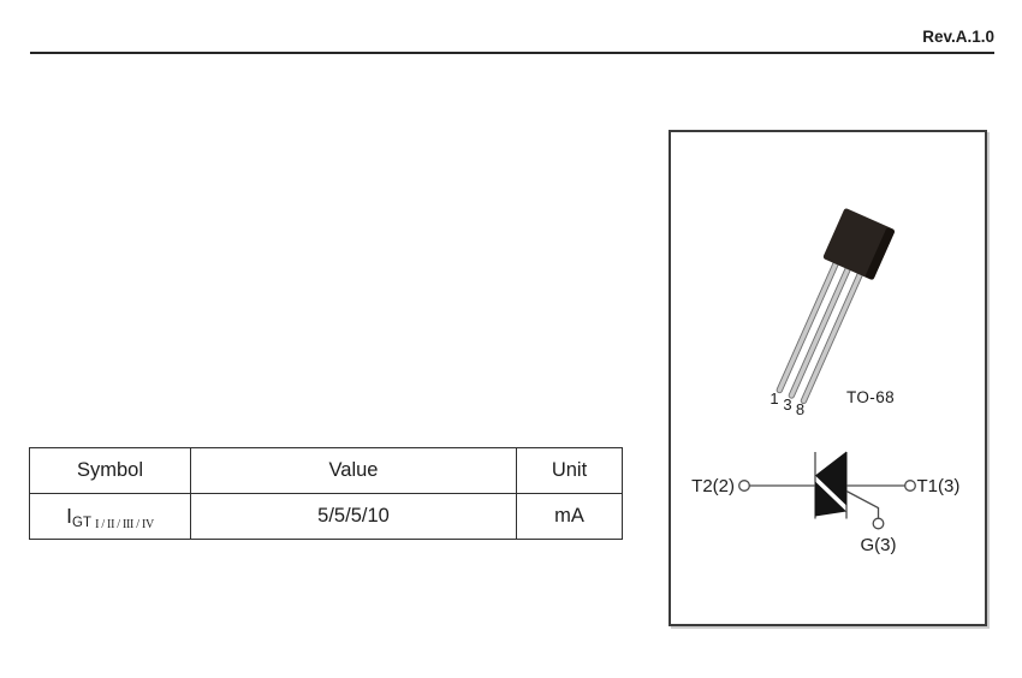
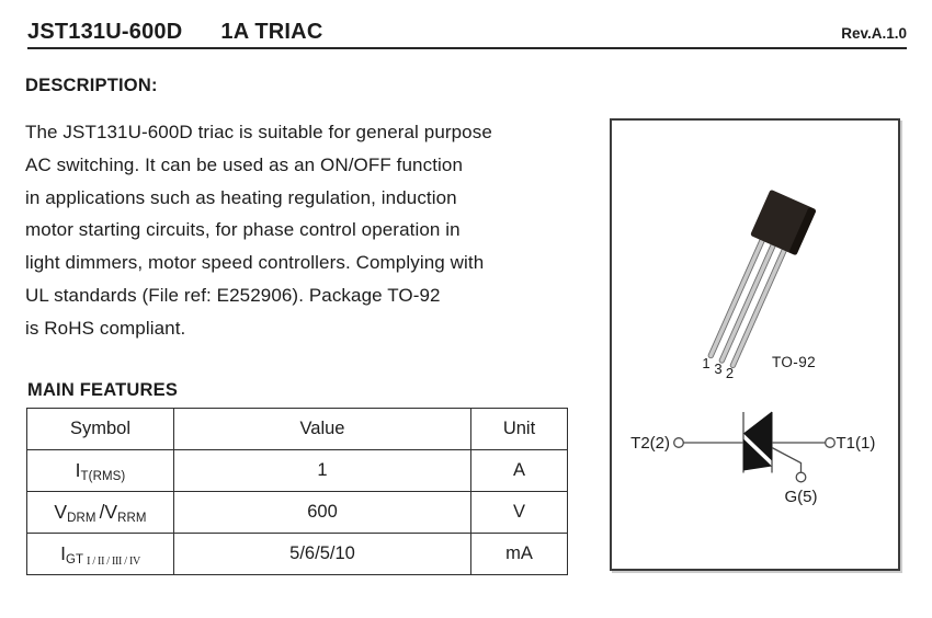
+ JST131U-600D
+ 1A TRIAC
  Rev.A.1.0
+ DESCRIPTION:
+ The JST131U-600D triac is suitable for general purpose
+ AC switching. It can be used as an ON/OFF function
+ in applications such as heating regulation, induction
+ motor starting circuits, for phase control operation in
+ light dimmers, motor speed controllers. Complying with
+ UL standards (File ref: E252906). Package TO-92
+ is RoHS compliant.
+ MAIN FEATURES
  Symbol	Value	Unit
+ IT(RMS)	1	A
+ VDRM/VRRM	600	V
- IGT I / II / III / IV	5/5/5/10	mA
+ IGT I / II / III / IV	5/6/5/10	mA
  1
  3
- 8
+ 2
- TO-68
+ TO-92
  T2(2)
- T1(3)
+ T1(1)
- G(3)
+ G(5)
